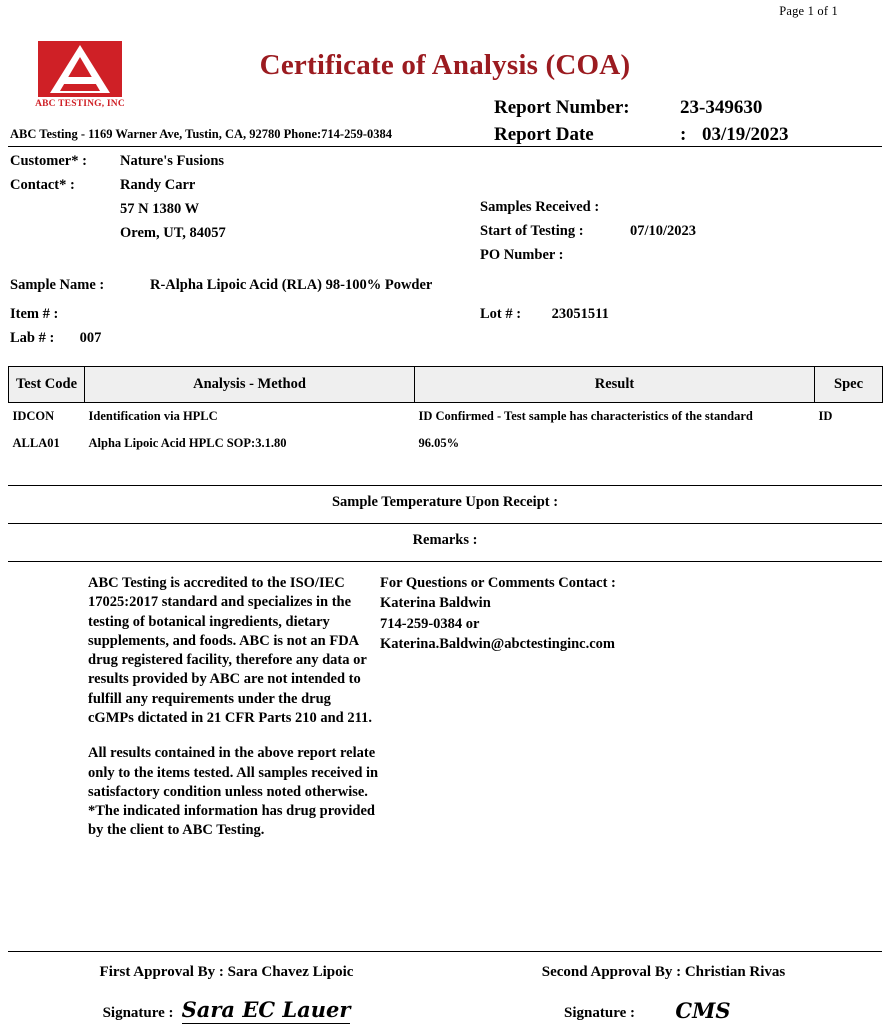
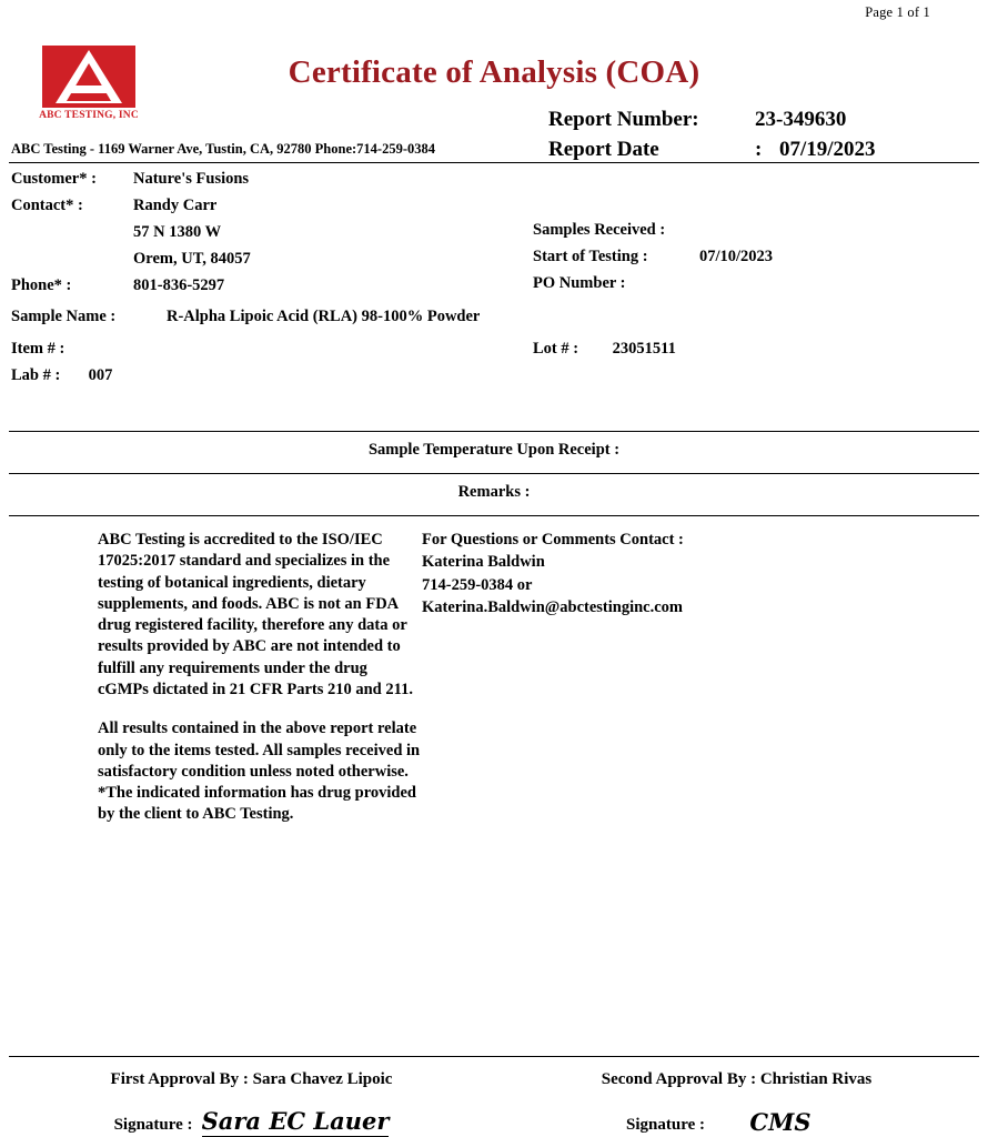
  Page 1 of 1
  ABC TESTING, INC
  Certificate of Analysis (COA)
  Report Number:
  23-349630
  Report Date
  :
- 03/19/2023
+ 07/19/2023
  ABC Testing - 1169 Warner Ave, Tustin, CA, 92780 Phone:714-259-0384
  Customer* :
  Nature's Fusions
  Contact* :
  Randy Carr
  57 N 1380 W
  Orem, UT, 84057
+ Phone* :
+ 801-836-5297
  Samples Received :
  Start of Testing :
  07/10/2023
  PO Number :
  Sample Name :
  R-Alpha Lipoic Acid (RLA) 98-100% Powder
  Item # :
  Lab # : 007
  Lot # : 23051511
- Test Code	Analysis - Method	Result	Spec
- IDCON	Identification via HPLC	ID Confirmed - Test sample has characteristics of the standard	ID
- ALLA01	Alpha Lipoic Acid HPLC SOP:3.1.80	96.05%
  Sample Temperature Upon Receipt :
  Remarks :
  ABC Testing is accredited to the ISO/IEC 17025:2017 standard and specializes in the testing of botanical ingredients, dietary supplements, and foods. ABC is not an FDA drug registered facility, therefore any data or results provided by ABC are not intended to fulfill any requirements under the drug cGMPs dictated in 21 CFR Parts 210 and 211.
  All results contained in the above report relate only to the items tested. All samples received in satisfactory condition unless noted otherwise. *The indicated information has drug provided by the client to ABC Testing.
  For Questions or Comments Contact :
  Katerina Baldwin
  714-259-0384 or
  Katerina.Baldwin@abctestinginc.com
  First Approval By : Sara Chavez Lipoic
  Second Approval By : Christian Rivas
  Signature :
  Sara EC Lauer
  Signature :
  CMS
